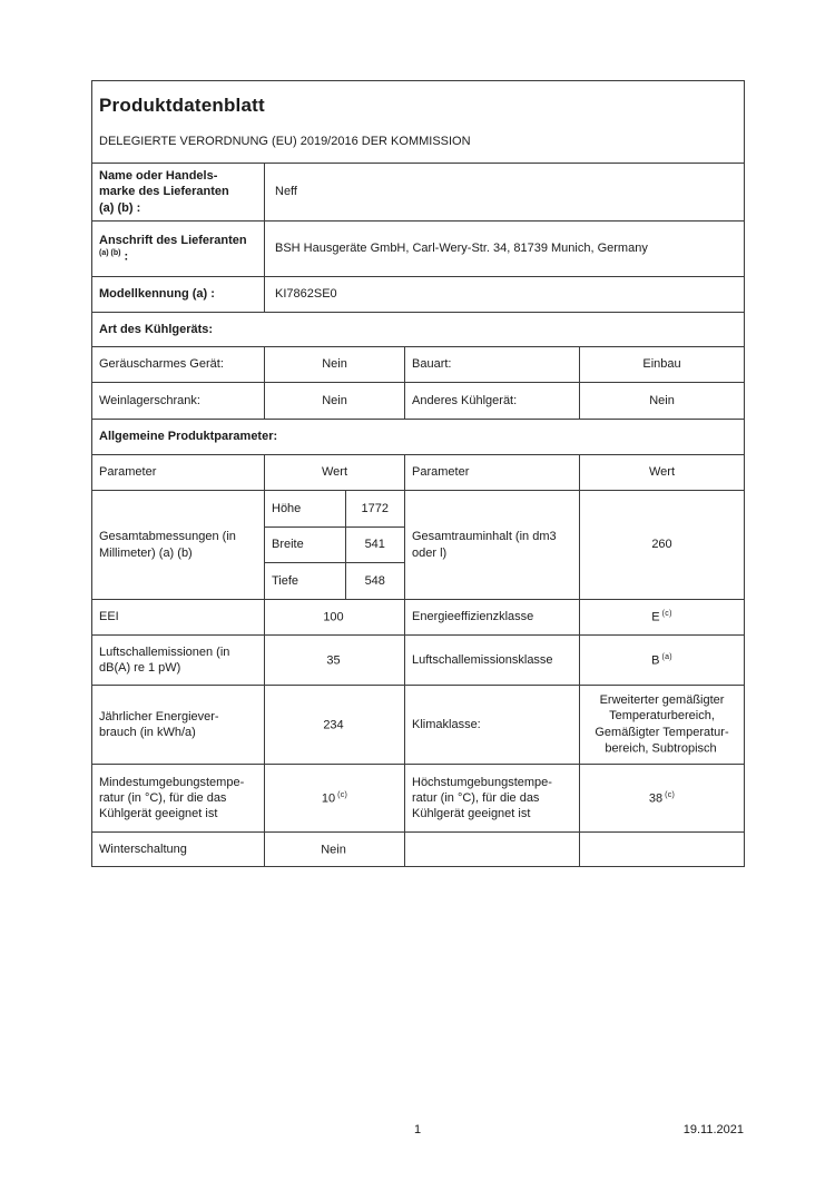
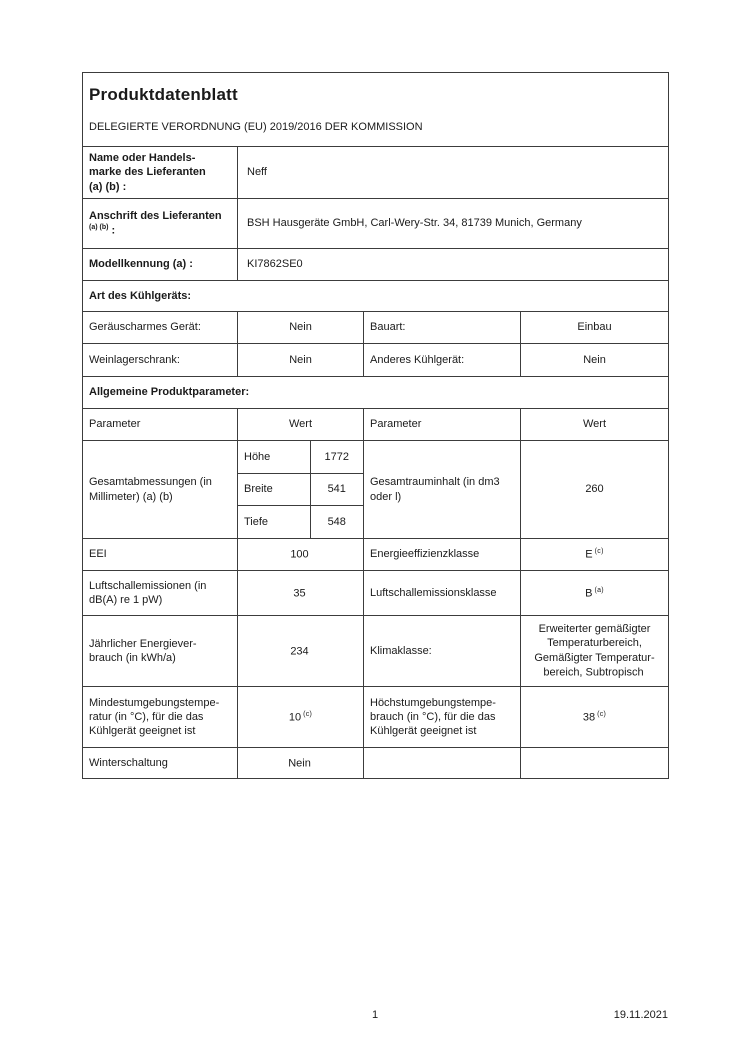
  Produktdatenblatt DELEGIERTE VERORDNUNG (EU) 2019/2016 DER KOMMISSION
  Name oder Handels- marke des Lieferanten (a) (b) :	Neff
  Anschrift des Lieferanten :	BSH Hausgeräte GmbH, Carl-Wery-Str. 34, 81739 Munich, Germany
  Modellkennung (a) :	KI7862SE0
  Art des Kühlgeräts:
  Geräuscharmes Gerät:	Nein	Bauart:	Einbau
  Weinlagerschrank:	Nein	Anderes Kühlgerät:	Nein
  Allgemeine Produktparameter:
  Parameter	Wert	Parameter	Wert
  Gesamtabmessungen (in Millimeter) (a) (b)
  Höhe	1772
  Breite	541
  Tiefe	548
  		Gesamtrauminhalt (in dm3 oder l)	260
  EEI	100	Energieeffizienzklasse	E
  Luftschallemissionen (in dB(A) re 1 pW)	35	Luftschallemissionsklasse	B
  Jährlicher Energiever- brauch (in kWh/a)	234	Klimaklasse:	Erweiterter gemäßigter Temperaturbereich, Gemäßigter Temperatur- bereich, Subtropisch
- Mindestumgebungstempe- ratur (in °C), für die das Kühlgerät geeignet ist	10	Höchstumgebungstempe- ratur (in °C), für die das Kühlgerät geeignet ist	38
+ Mindestumgebungstempe- ratur (in °C), für die das Kühlgerät geeignet ist	10	Höchstumgebungstempe- brauch (in °C), für die das Kühlgerät geeignet ist	38
  Winterschaltung	Nein
  1
  19.11.2021
